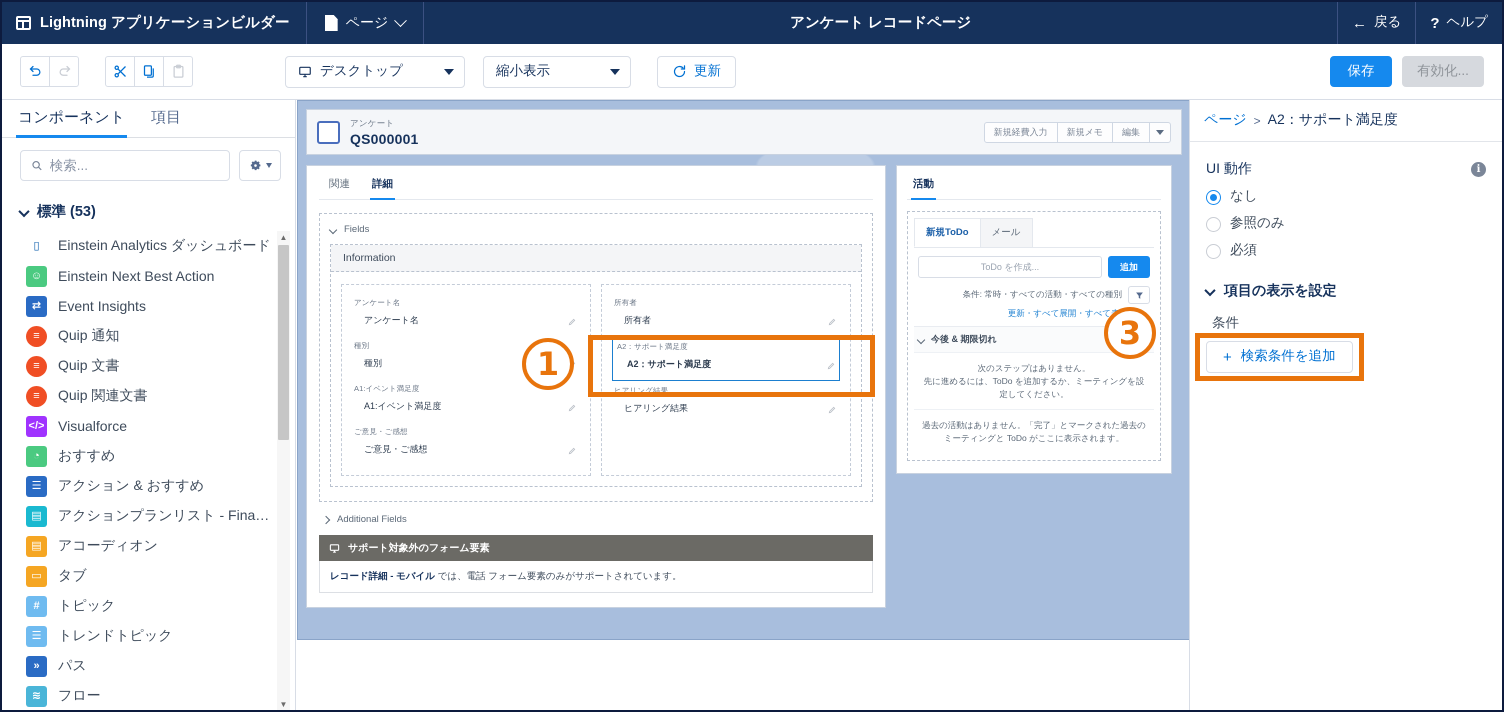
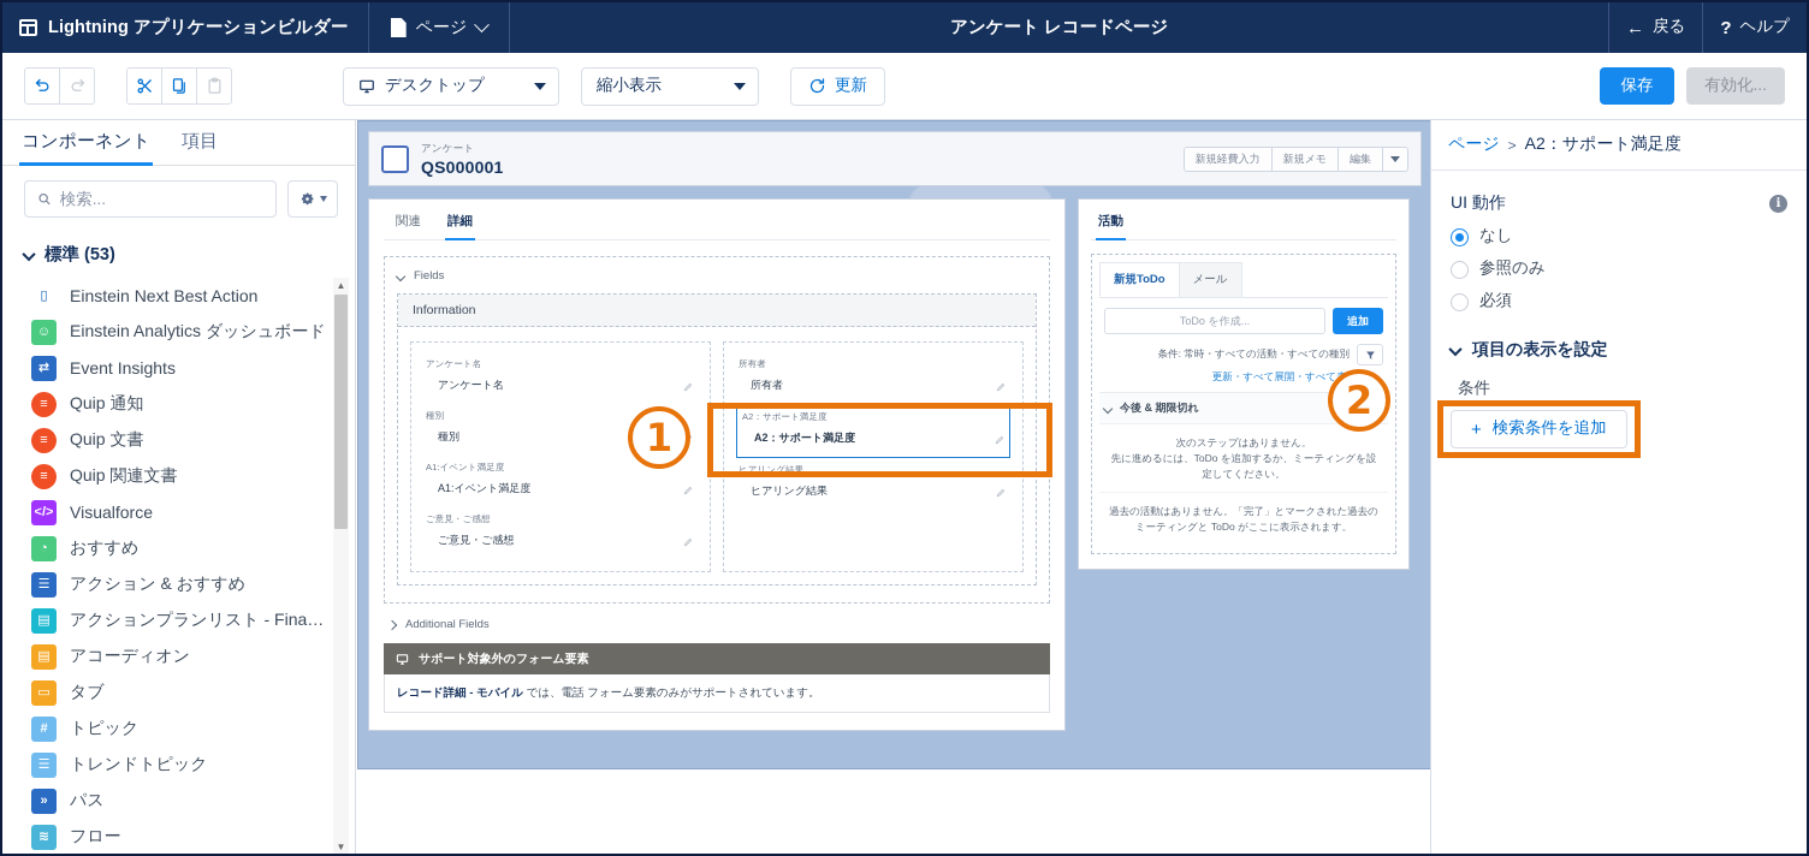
  Lightning アプリケーションビルダー
  ページ
  アンケート レコードページ
  ←
  戻る
  ?
  ヘルプ
  デスクトップ
  縮小表示
  更新
  保存
  有効化...
  コンポーネント
  項目
  検索...
  標準 (53)
  ▯
- Einstein Analytics ダッシュボード
+ Einstein Next Best Action
  ☺
- Einstein Next Best Action
+ Einstein Analytics ダッシュボード
  ⇄
  Event Insights
  ≡
  Quip 通知
  ≡
  Quip 文書
  ≡
  Quip 関連文書
  </>
  Visualforce
  ◔
  おすすめ
  ☰
  アクション & おすすめ
  ▤
  アクションプランリスト - Financi
  ▤
  アコーディオン
  ▭
  タブ
  #
  トピック
  ☰
  トレンドトピック
  »
  パス
  ≋
  フロー
  ▲
  ▼
  アンケート
  QS000001
  新規経費入力
  新規メモ
  編集
  関連
  詳細
  Fields
  Information
  アンケート名
  アンケート名
  種別
  種別
  A1:イベント満足度
  A1:イベント満足度
  ご意見・ご感想
  ご意見・ご感想
  所有者
  所有者
  A2：サポート満足度
  A2：サポート満足度
  ヒアリング結果
  ヒアリング結果
  Additional Fields
  サポート対象外のフォーム要素
  レコード詳細 - モバイル では、電話 フォーム要素のみがサポートされています。
  活動
  新規ToDo
  メール
  ToDo を作成...
  追加
  条件: 常時・すべての活動・すべての種別
  更新・すべて展開・すべて
  今後 & 期限切れ
  次のステップはありません。
  先に進めるには、ToDo を追加するか、ミーティングを設定してください。
  過去の活動はありません。「完了」とマークされた過去のミーティングと ToDo がここに表示されます。
  1
  ページ
  >
  A2：サポート満足度
  UI 動作
  i
  なし
  参照のみ
  必須
  項目の表示を設定
  条件
  +
  検索条件を追加
- 3
+ 2
